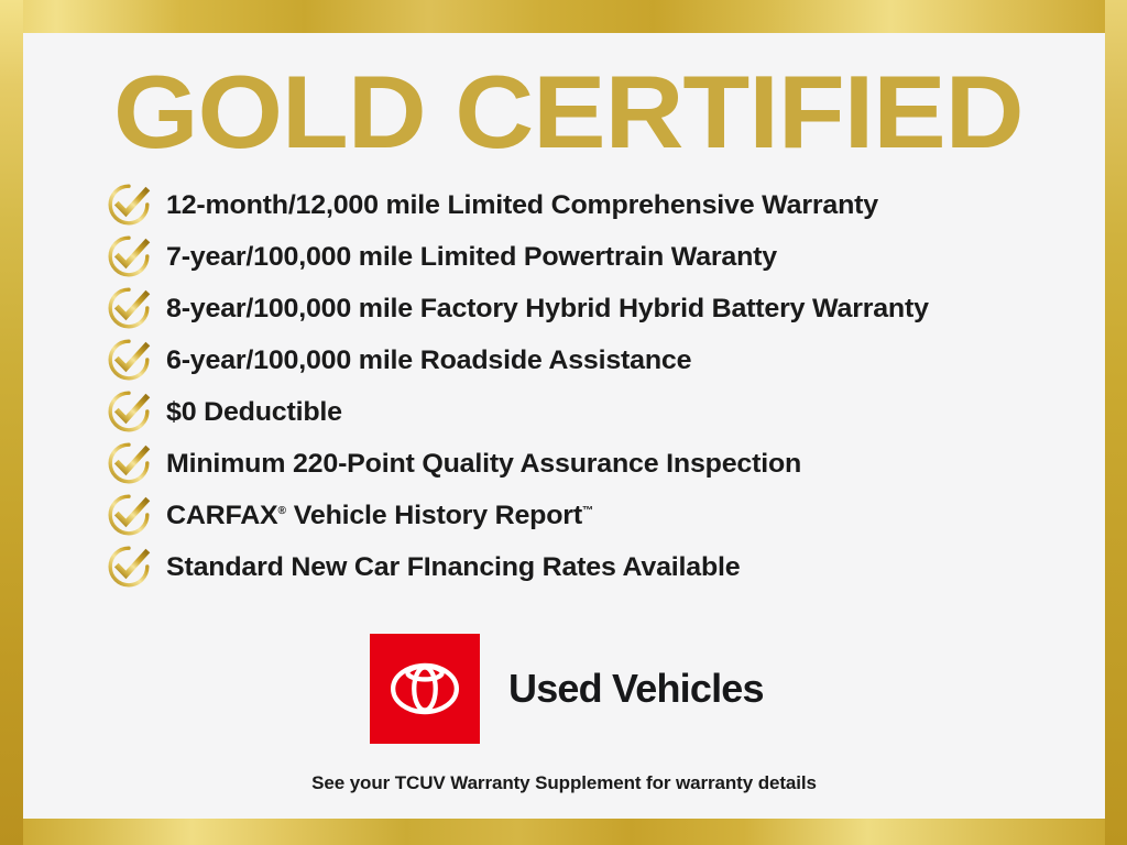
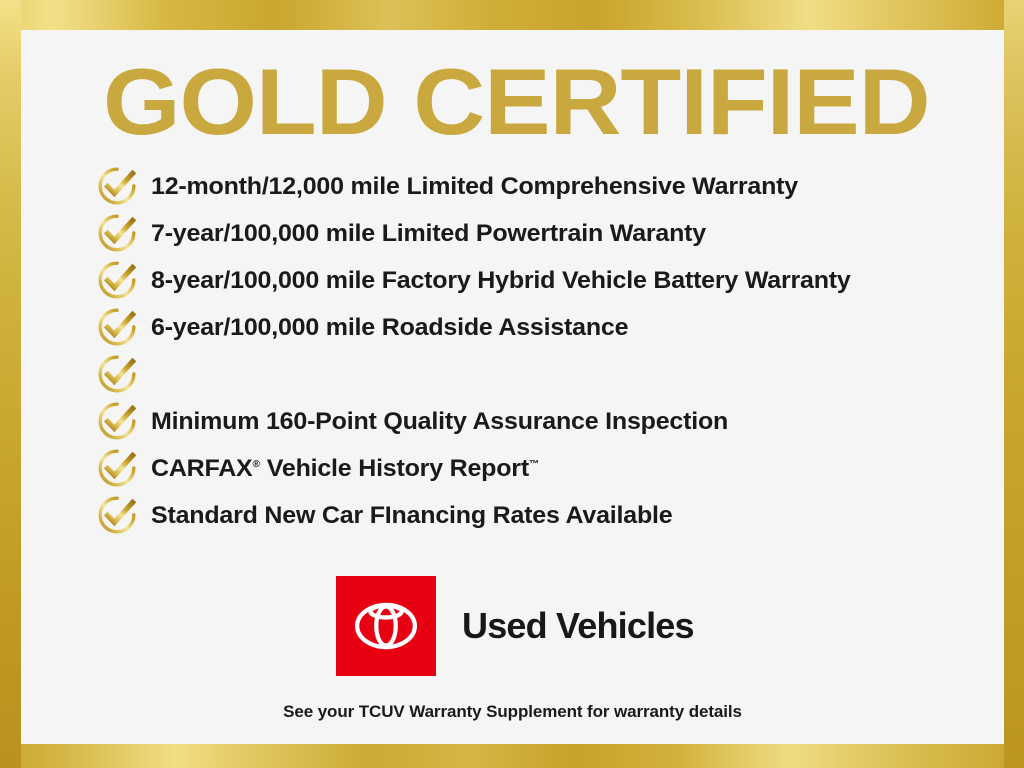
  GOLD CERTIFIED
  12-month/12,000 mile Limited Comprehensive Warranty
  7-year/100,000 mile Limited Powertrain Waranty
- 8-year/100,000 mile Factory Hybrid Hybrid Battery Warranty
+ 8-year/100,000 mile Factory Hybrid Vehicle Battery Warranty
  6-year/100,000 mile Roadside Assistance
- $0 Deductible
- Minimum 220-Point Quality Assurance Inspection
+ Minimum 160-Point Quality Assurance Inspection
  CARFAX® Vehicle History Report™
  Standard New Car FInancing Rates Available
  Used Vehicles
  See your TCUV Warranty Supplement for warranty details
